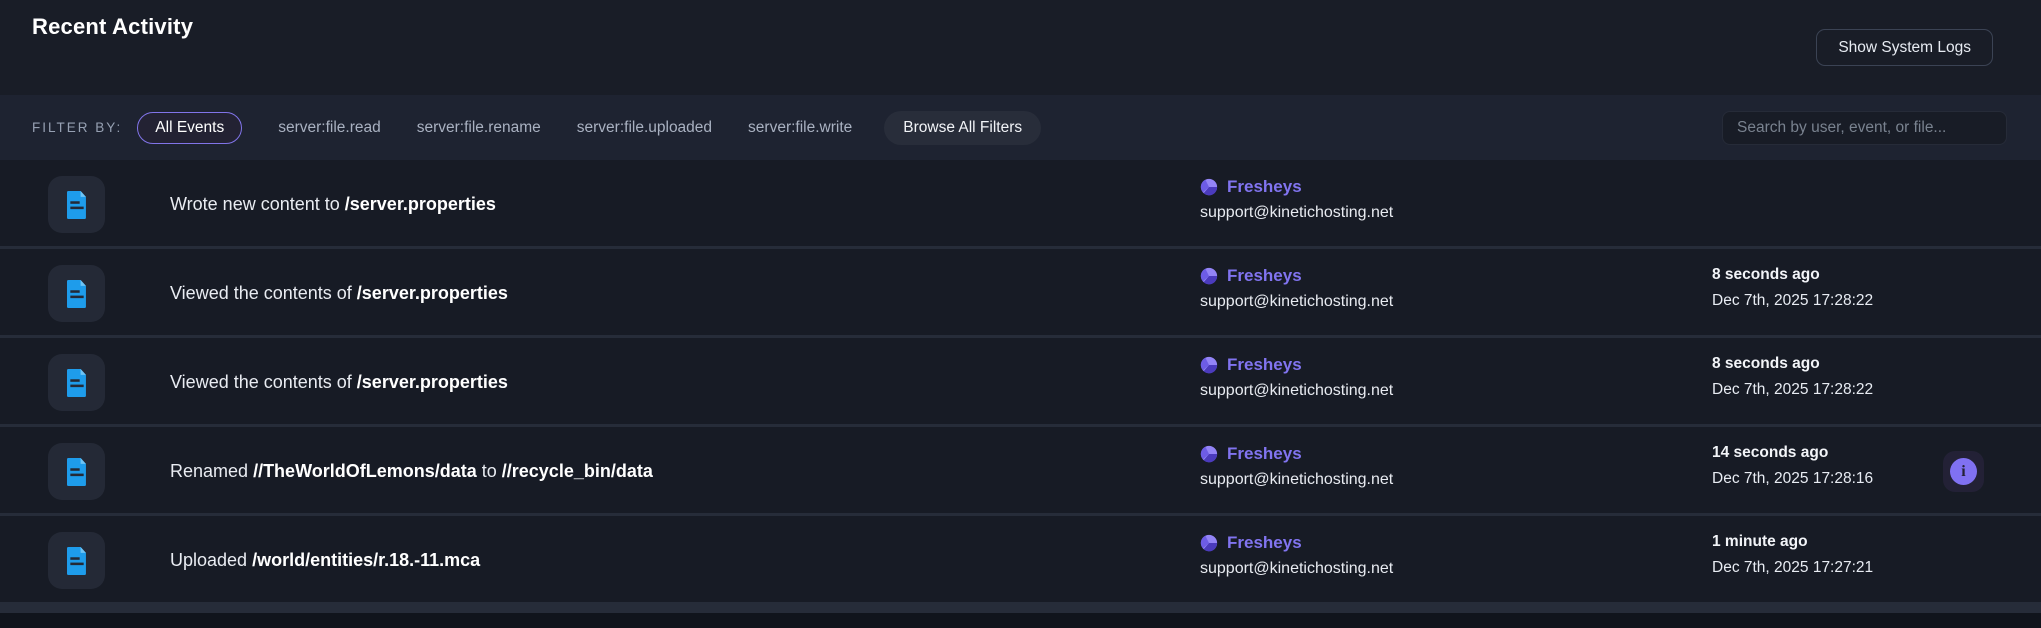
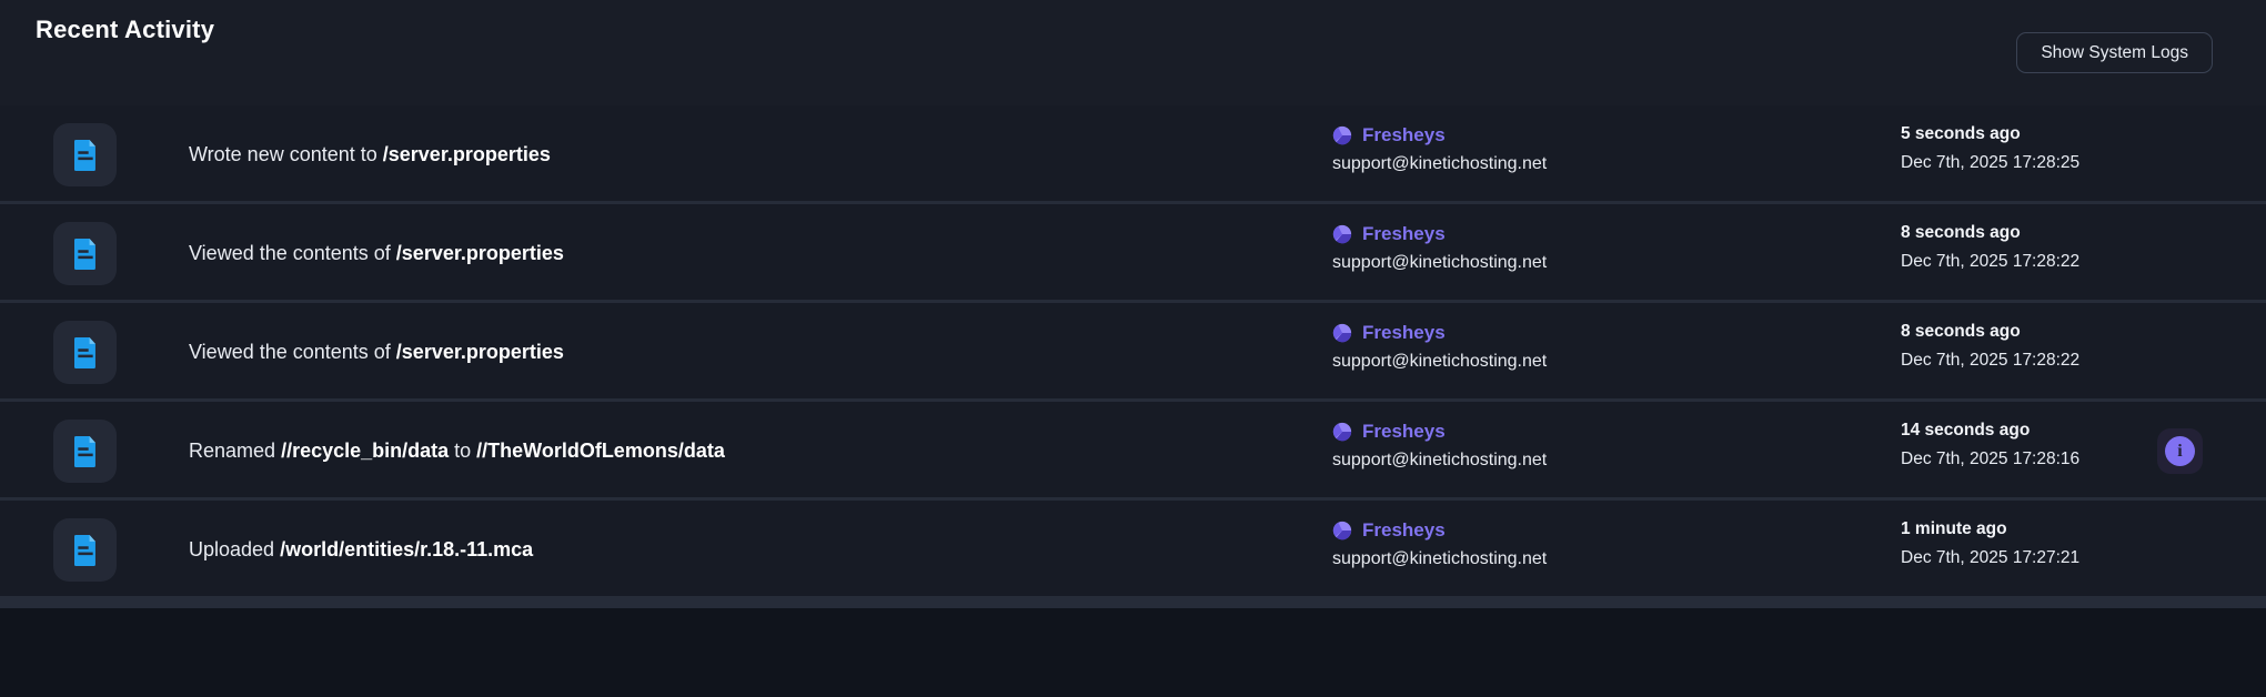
  Recent Activity
  Show System Logs
- FILTER BY:
- All Events
- server:file.read server:file.rename server:file.uploaded server:file.write
- Browse All Filters
- Search by user, event, or file...
  Wrote new content to
  /server.properties
  Fresheys
  support@kinetichosting.net
+ 5 seconds ago
+ Dec 7th, 2025 17:28:25
  Viewed the contents of
  /server.properties
  Fresheys
  support@kinetichosting.net
  8 seconds ago
  Dec 7th, 2025 17:28:22
  Viewed the contents of
  /server.properties
  Fresheys
  support@kinetichosting.net
  8 seconds ago
  Dec 7th, 2025 17:28:22
  Renamed
- //TheWorldOfLemons/data
+ //recycle_bin/data
  to
- //recycle_bin/data
+ //TheWorldOfLemons/data
  Fresheys
  support@kinetichosting.net
  14 seconds ago
  Dec 7th, 2025 17:28:16
  i
  Uploaded
  /world/entities/r.18.-11.mca
  Fresheys
  support@kinetichosting.net
  1 minute ago
  Dec 7th, 2025 17:27:21
